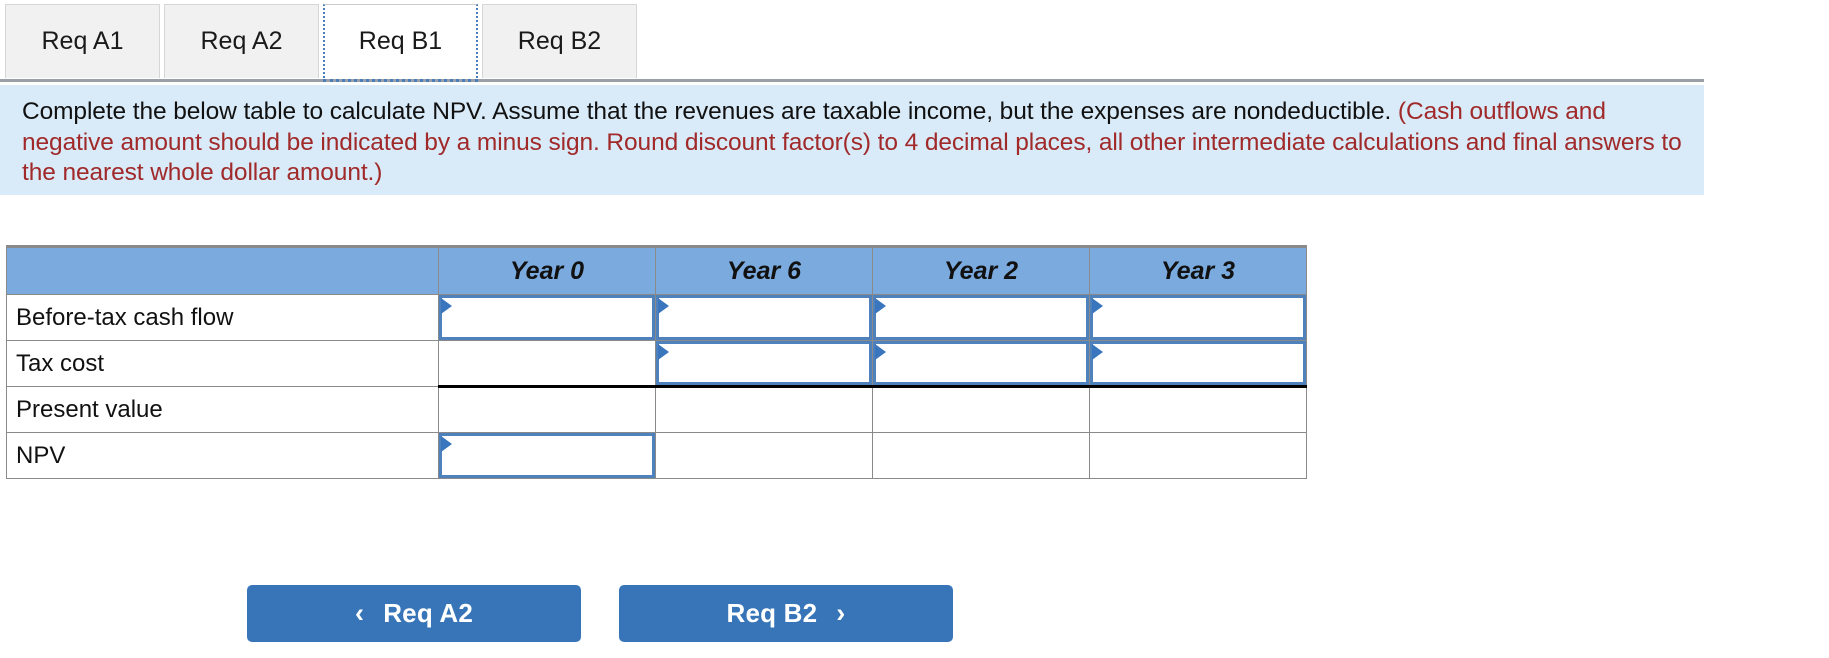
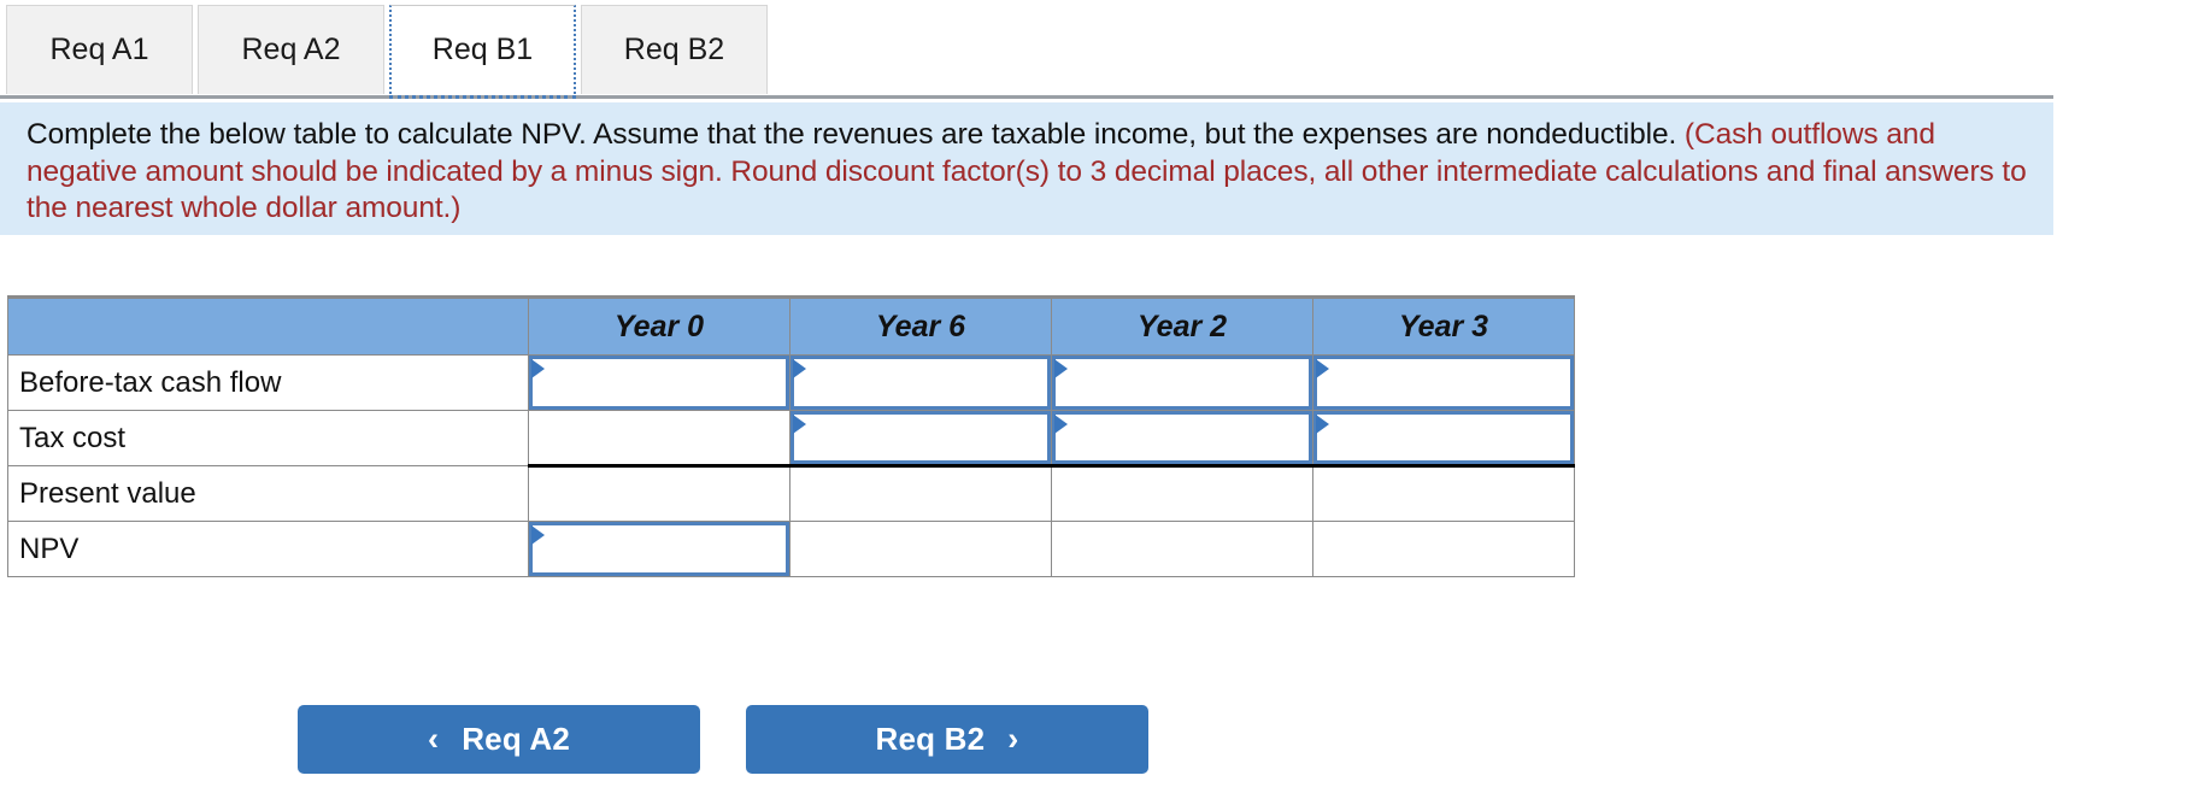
  Req A1
  Req A2
  Req B1
  Req B2
- Complete the below table to calculate NPV. Assume that the revenues are taxable income, but the expenses are nondeductible. (Cash outflows and negative amount should be indicated by a minus sign. Round discount factor(s) to 4 decimal places, all other intermediate calculations and final answers to the nearest whole dollar amount.)
+ Complete the below table to calculate NPV. Assume that the revenues are taxable income, but the expenses are nondeductible. (Cash outflows and negative amount should be indicated by a minus sign. Round discount factor(s) to 3 decimal places, all other intermediate calculations and final answers to the nearest whole dollar amount.)
  	Year 0	Year 6	Year 2	Year 3
  Before-tax cash flow
  Tax cost
  Present value
  NPV
  ‹
  Req A2
  Req B2
  ›
